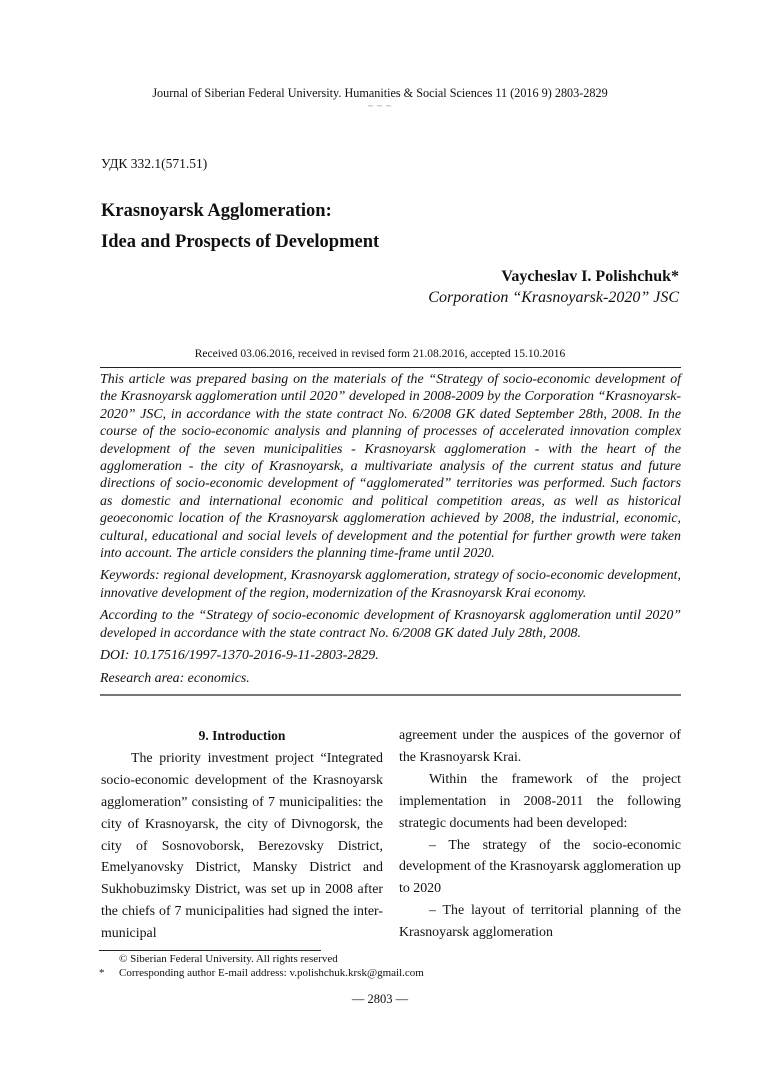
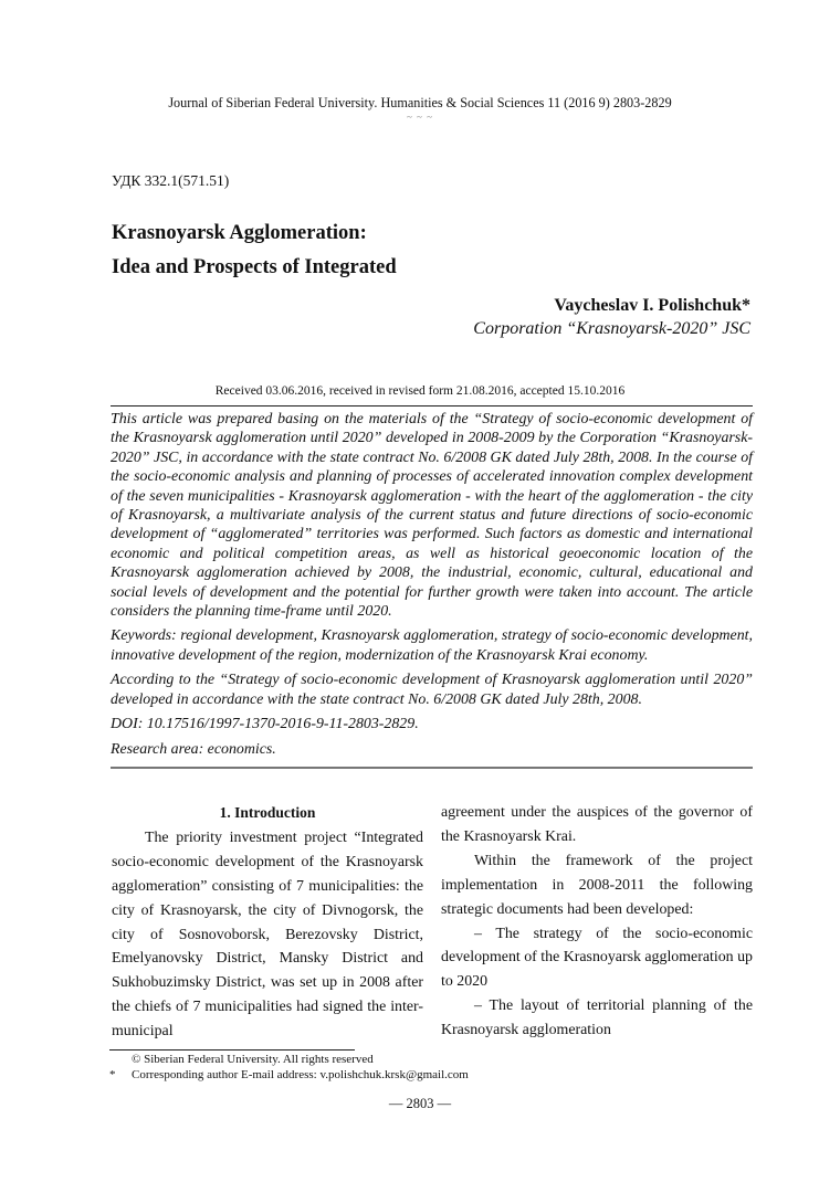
  Journal of Siberian Federal University. Humanities & Social Sciences 11 (2016 9) 2803-2829
  ~ ~ ~
  УДК 332.1(571.51)
  Krasnoyarsk Agglomeration:
- Idea and Prospects of Development
+ Idea and Prospects of Integrated
  Vaycheslav I. Polishchuk*
  Corporation “Krasnoyarsk-2020” JSC
  Received 03.06.2016, received in revised form 21.08.2016, accepted 15.10.2016
- This article was prepared basing on the materials of the “Strategy of socio-economic development of the Krasnoyarsk agglomeration until 2020” developed in 2008-2009 by the Corporation “Krasnoyarsk-2020” JSC, in accordance with the state contract No. 6/2008 GK dated September 28th, 2008. In the course of the socio-economic analysis and planning of processes of accelerated innovation complex development of the seven municipalities - Krasnoyarsk agglomeration - with the heart of the agglomeration - the city of Krasnoyarsk, a multivariate analysis of the current status and future directions of socio-economic development of “agglomerated” territories was performed. Such factors as domestic and international economic and political competition areas, as well as historical geoeconomic location of the Krasnoyarsk agglomeration achieved by 2008, the industrial, economic, cultural, educational and social levels of development and the potential for further growth were taken into account. The article considers the planning time-frame until 2020.
+ This article was prepared basing on the materials of the “Strategy of socio-economic development of the Krasnoyarsk agglomeration until 2020” developed in 2008-2009 by the Corporation “Krasnoyarsk-2020” JSC, in accordance with the state contract No. 6/2008 GK dated July 28th, 2008. In the course of the socio-economic analysis and planning of processes of accelerated innovation complex development of the seven municipalities - Krasnoyarsk agglomeration - with the heart of the agglomeration - the city of Krasnoyarsk, a multivariate analysis of the current status and future directions of socio-economic development of “agglomerated” territories was performed. Such factors as domestic and international economic and political competition areas, as well as historical geoeconomic location of the Krasnoyarsk agglomeration achieved by 2008, the industrial, economic, cultural, educational and social levels of development and the potential for further growth were taken into account. The article considers the planning time-frame until 2020.
  Keywords: regional development, Krasnoyarsk agglomeration, strategy of socio-economic development, innovative development of the region, modernization of the Krasnoyarsk Krai economy.
  According to the “Strategy of socio-economic development of Krasnoyarsk agglomeration until 2020” developed in accordance with the state contract No. 6/2008 GK dated July 28th, 2008.
  DOI: 10.17516/1997-1370-2016-9-11-2803-2829.
  Research area: economics.
- 9. Introduction
+ 1. Introduction
  The priority investment project “Integrated socio-economic development of the Krasnoyarsk agglomeration” consisting of 7 municipalities: the city of Krasnoyarsk, the city of Divnogorsk, the city of Sosnovoborsk, Berezovsky District, Emelyanovsky District, Mansky District and Sukhobuzimsky District, was set up in 2008 after the chiefs of 7 municipalities had signed the inter-municipal
  agreement under the auspices of the governor of the Krasnoyarsk Krai.
  Within the framework of the project implementation in 2008-2011 the following strategic documents had been developed:
  – The strategy of the socio-economic development of the Krasnoyarsk agglomeration up to 2020
  – The layout of territorial planning of the Krasnoyarsk agglomeration
  © Siberian Federal University. All rights reserved
  *
  Corresponding author E-mail address: v.polishchuk.krsk@gmail.com
  — 2803 —
